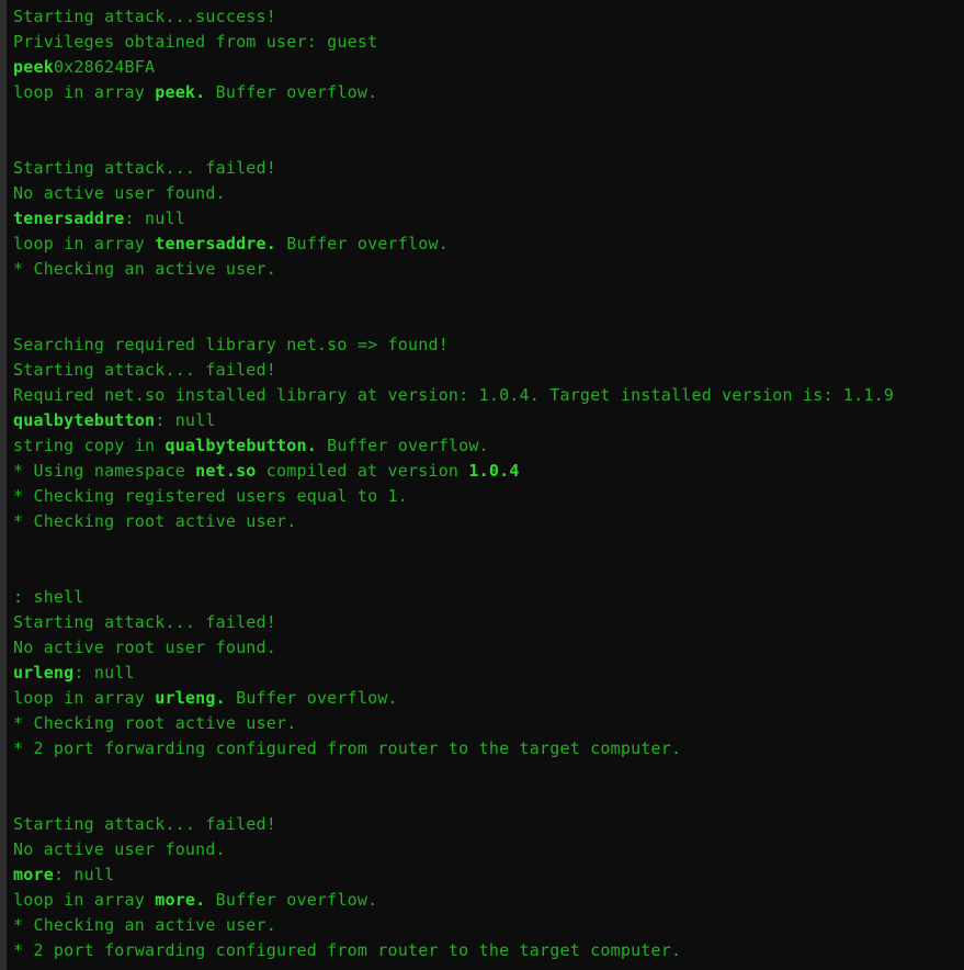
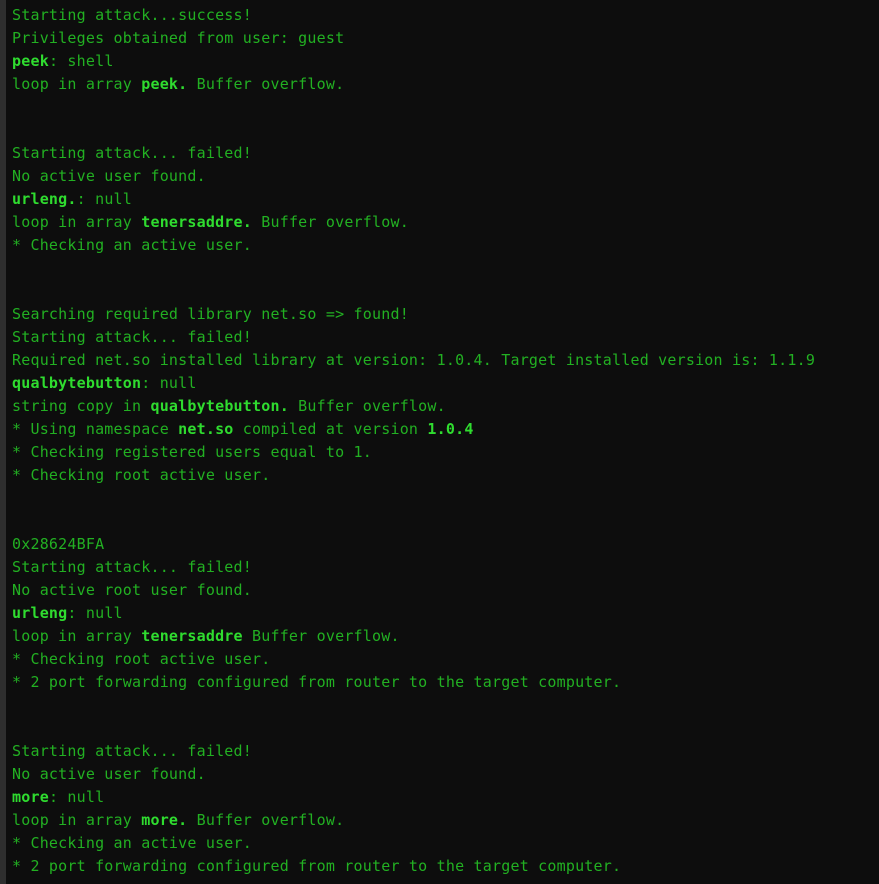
  Starting attack...success!
  Privileges obtained from user: guest
- peek0x28624BFA
+ peek: shell
  loop in array peek. Buffer overflow.
  Starting attack... failed!
  No active user found.
- tenersaddre: null
+ urleng.: null
  loop in array tenersaddre. Buffer overflow.
  * Checking an active user.
  Searching required library net.so => found!
  Starting attack... failed!
  Required net.so installed library at version: 1.0.4. Target installed version is: 1.1.9
  qualbytebutton: null
  string copy in qualbytebutton. Buffer overflow.
  * Using namespace net.so compiled at version 1.0.4
  * Checking registered users equal to 1.
  * Checking root active user.
- : shell
+ 0x28624BFA
  Starting attack... failed!
  No active root user found.
  urleng: null
- loop in array urleng. Buffer overflow.
+ loop in array tenersaddre Buffer overflow.
  * Checking root active user.
  * 2 port forwarding configured from router to the target computer.
  Starting attack... failed!
  No active user found.
  more: null
  loop in array more. Buffer overflow.
  * Checking an active user.
  * 2 port forwarding configured from router to the target computer.
